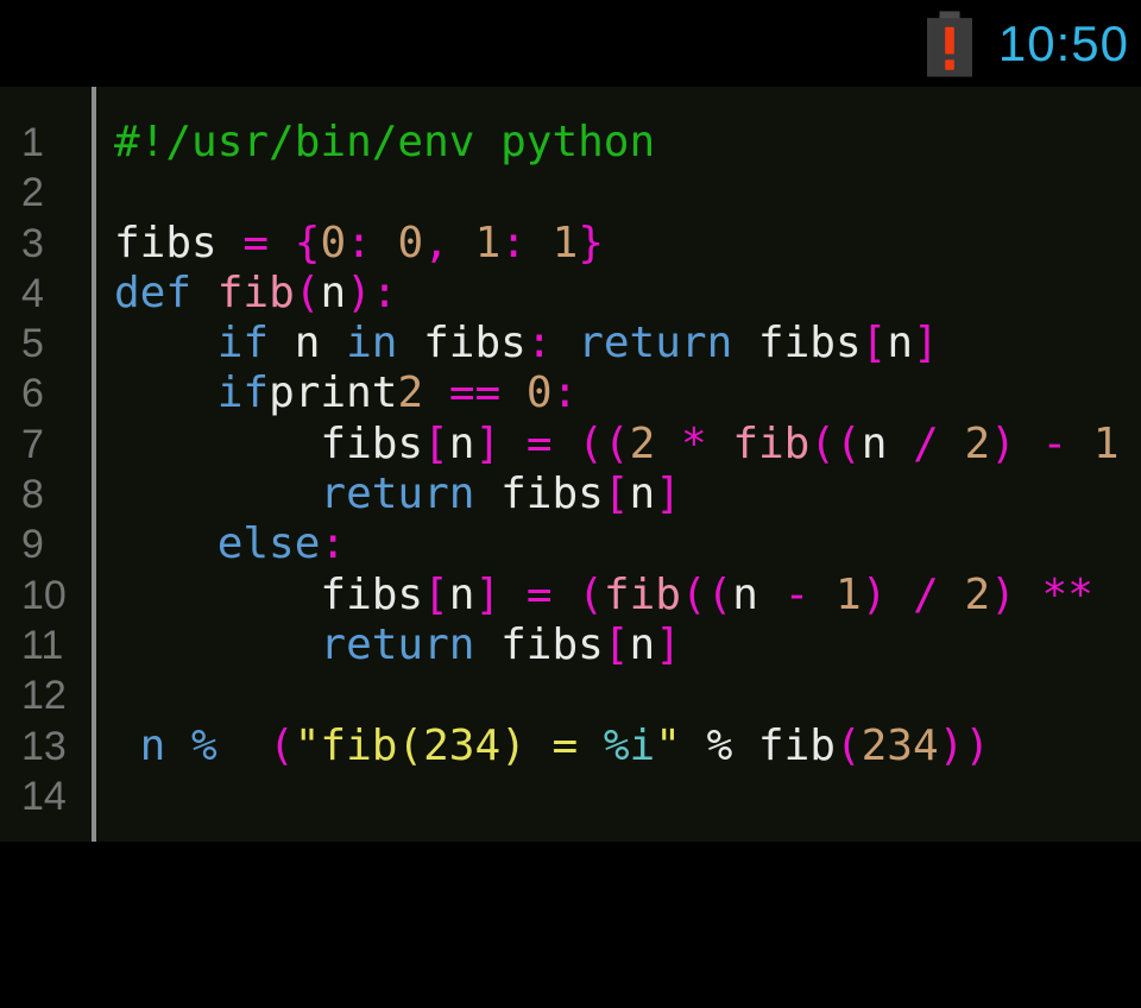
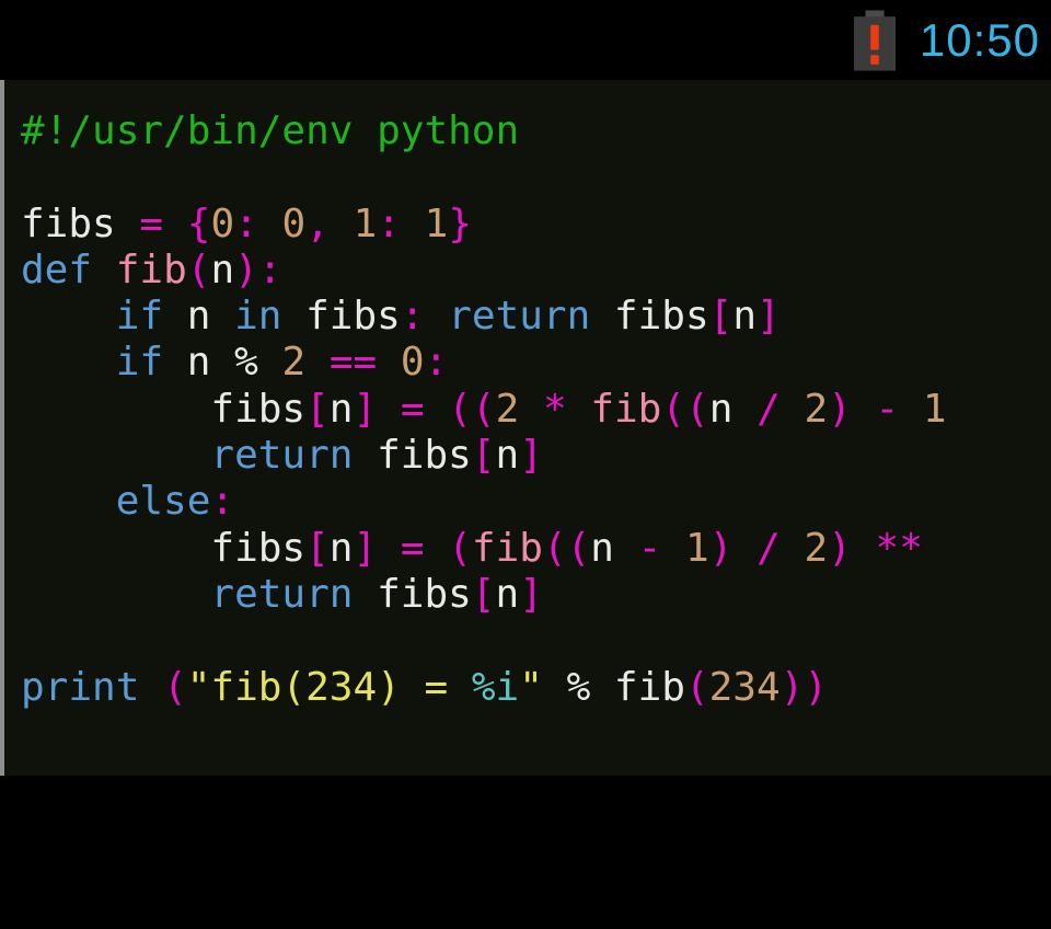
  10:50
- 1
- 2
- 3
- 4
- 5
- 6
- 7
- 8
- 9
- 10
- 11
- 12
- 13
- 14
  #!/usr/bin/env python
  fibs = {0: 0, 1: 1}
  def fib(n):
  if n in fibs: return fibs[n]
- ifprint2 == 0:
+ if n % 2 == 0:
  fibs[n] = ((2 * fib((n / 2) - 1
  return fibs[n]
  else:
  fibs[n] = (fib((n - 1) / 2) **
  return fibs[n]
- n % ("fib(234) = %i" % fib(234))
+ print ("fib(234) = %i" % fib(234))
